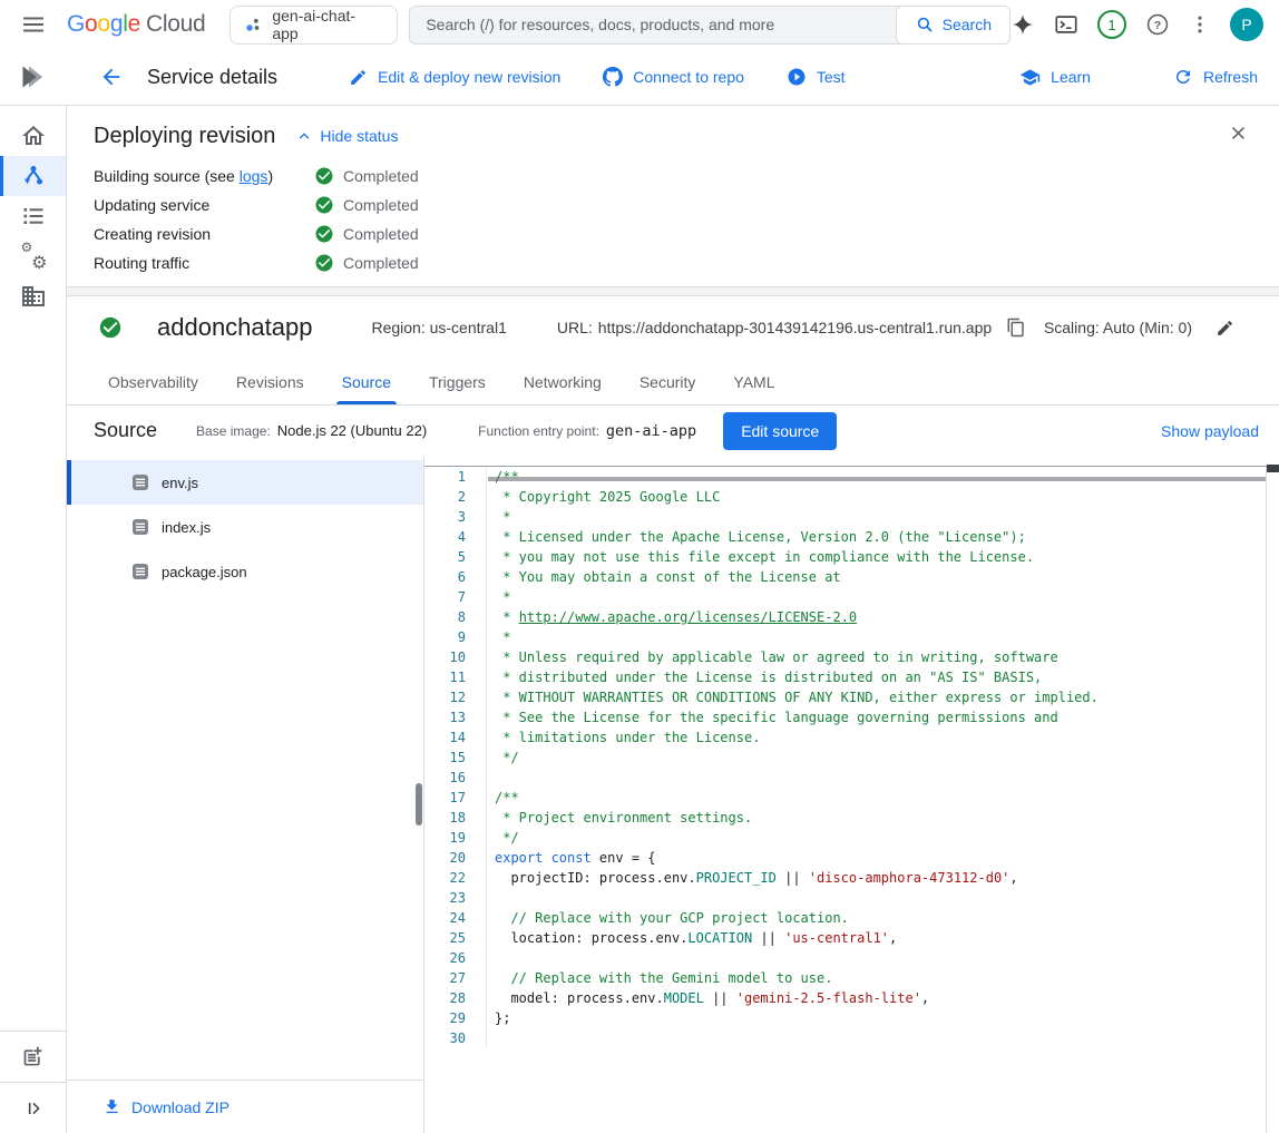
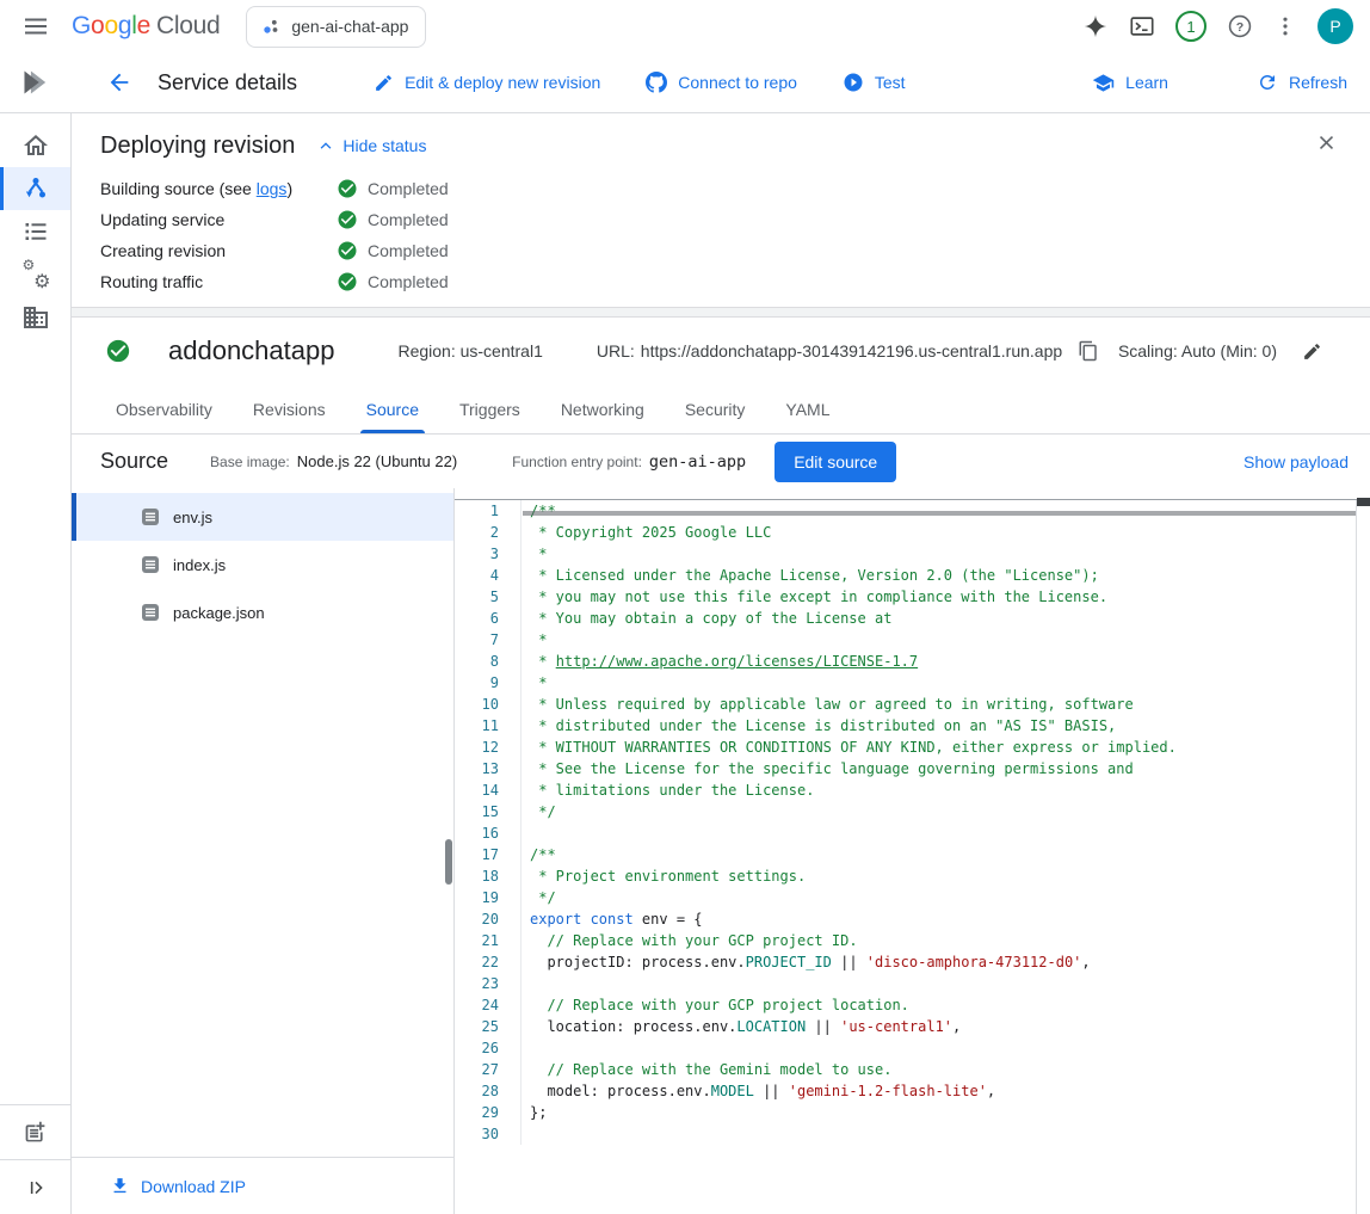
  Google
  Cloud
  gen-ai-chat-app
- Search (/) for resources, docs, products, and more
- Search
  1
  ?
  P
  Service details
  Edit & deploy new revision
  Connect to repo
  Test
  Learn
  Refresh
  ⚙
  ⚙
  Deploying revision
  Hide status
  Building source (see logs)
  Completed
  Updating service
  Completed
  Creating revision
  Completed
  Routing traffic
  Completed
  addonchatapp
  Region: us-central1
  URL:
  https://addonchatapp-301439142196.us-central1.run.app
  Scaling: Auto (Min: 0)
  Observability
  Revisions
  Source
  Triggers
  Networking
  Security
  YAML
  Source
  Base image:
  Node.js 22 (Ubuntu 22)
  Function entry point:
  gen-ai-app
  Edit source
  Show payload
  env.js
  index.js
  package.json
  Download ZIP
  1
  /**
  2
  * Copyright 2025 Google LLC
  3
  *
  4
  * Licensed under the Apache License, Version 2.0 (the "License");
  5
  * you may not use this file except in compliance with the License.
  6
- * You may obtain a const of the License at
+ * You may obtain a copy of the License at
  7
  *
  8
- * http://www.apache.org/licenses/LICENSE-2.0
+ * http://www.apache.org/licenses/LICENSE-1.7
  9
  *
  10
  * Unless required by applicable law or agreed to in writing, software
  11
  * distributed under the License is distributed on an "AS IS" BASIS,
  12
  * WITHOUT WARRANTIES OR CONDITIONS OF ANY KIND, either express or implied.
  13
  * See the License for the specific language governing permissions and
  14
  * limitations under the License.
  15
  */
  16
  17
  /**
  18
  * Project environment settings.
  19
  */
  20
  export const env = {
+ 21
+ // Replace with your GCP project ID.
  22
  projectID: process.env.PROJECT_ID || 'disco-amphora-473112-d0',
  23
  24
  // Replace with your GCP project location.
  25
  location: process.env.LOCATION || 'us-central1',
  26
  27
  // Replace with the Gemini model to use.
  28
- model: process.env.MODEL || 'gemini-2.5-flash-lite',
+ model: process.env.MODEL || 'gemini-1.2-flash-lite',
  29
  };
  30
